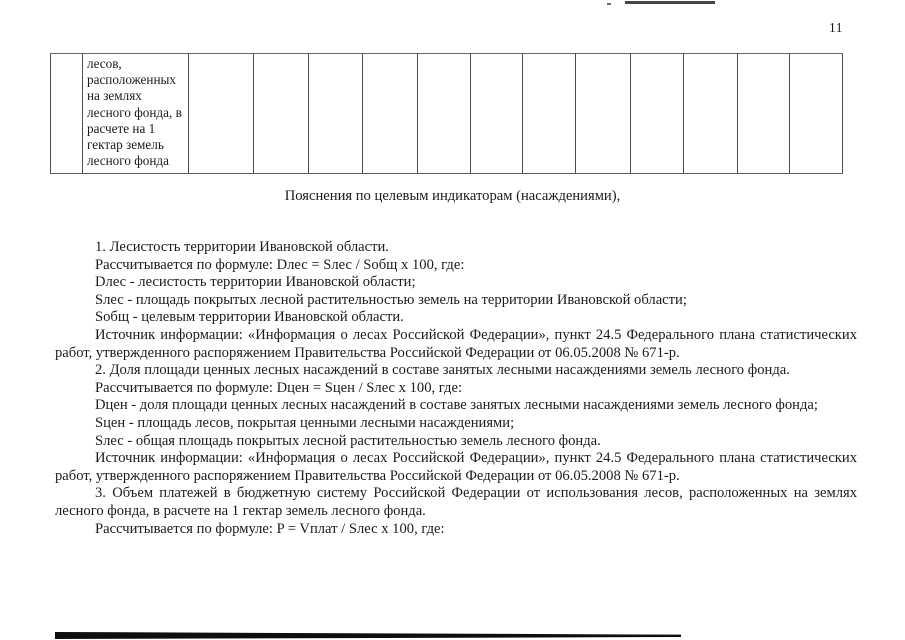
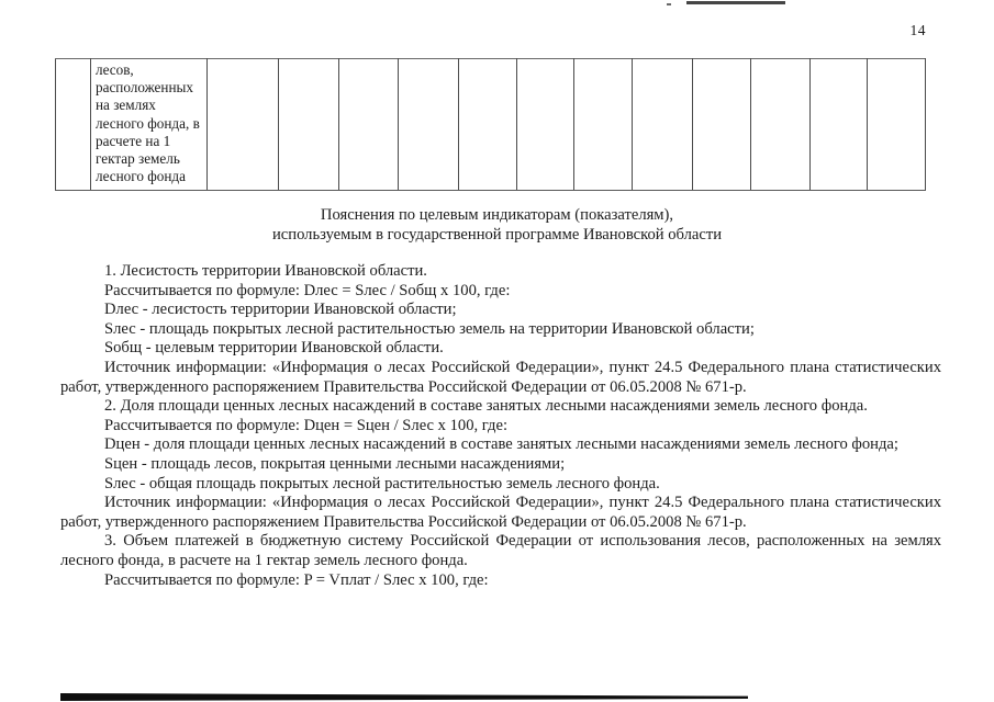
- 11
+ 14
  	лесов, расположенных на землях лесного фонда, в расчете на 1 гектар земель лесного фонда
- Пояснения по целевым индикаторам (насаждениями),
+ Пояснения по целевым индикаторам (показателям),
+ используемым в государственной программе Ивановской области
  1. Лесистость территории Ивановской области.
  Рассчитывается по формуле: Dлес = Sлес / Sобщ x 100, где:
  Dлес - лесистость территории Ивановской области;
  Sлес - площадь покрытых лесной растительностью земель на территории Ивановской области;
  Sобщ - целевым территории Ивановской области.
  Источник информации: «Информация о лесах Российской Федерации», пункт 24.5 Федерального плана статистических работ, утвержденного распоряжением Правительства Российской Федерации от 06.05.2008 № 671-р.
  2. Доля площади ценных лесных насаждений в составе занятых лесными насаждениями земель лесного фонда.
  Рассчитывается по формуле: Dцен = Sцен / Sлес x 100, где:
  Dцен - доля площади ценных лесных насаждений в составе занятых лесными насаждениями земель лесного фонда;
  Sцен - площадь лесов, покрытая ценными лесными насаждениями;
  Sлес - общая площадь покрытых лесной растительностью земель лесного фонда.
  Источник информации: «Информация о лесах Российской Федерации», пункт 24.5 Федерального плана статистических работ, утвержденного распоряжением Правительства Российской Федерации от 06.05.2008 № 671-р.
  3. Объем платежей в бюджетную систему Российской Федерации от использования лесов, расположенных на землях лесного фонда, в расчете на 1 гектар земель лесного фонда.
  Рассчитывается по формуле: P = Vплат / Sлес x 100, где:
